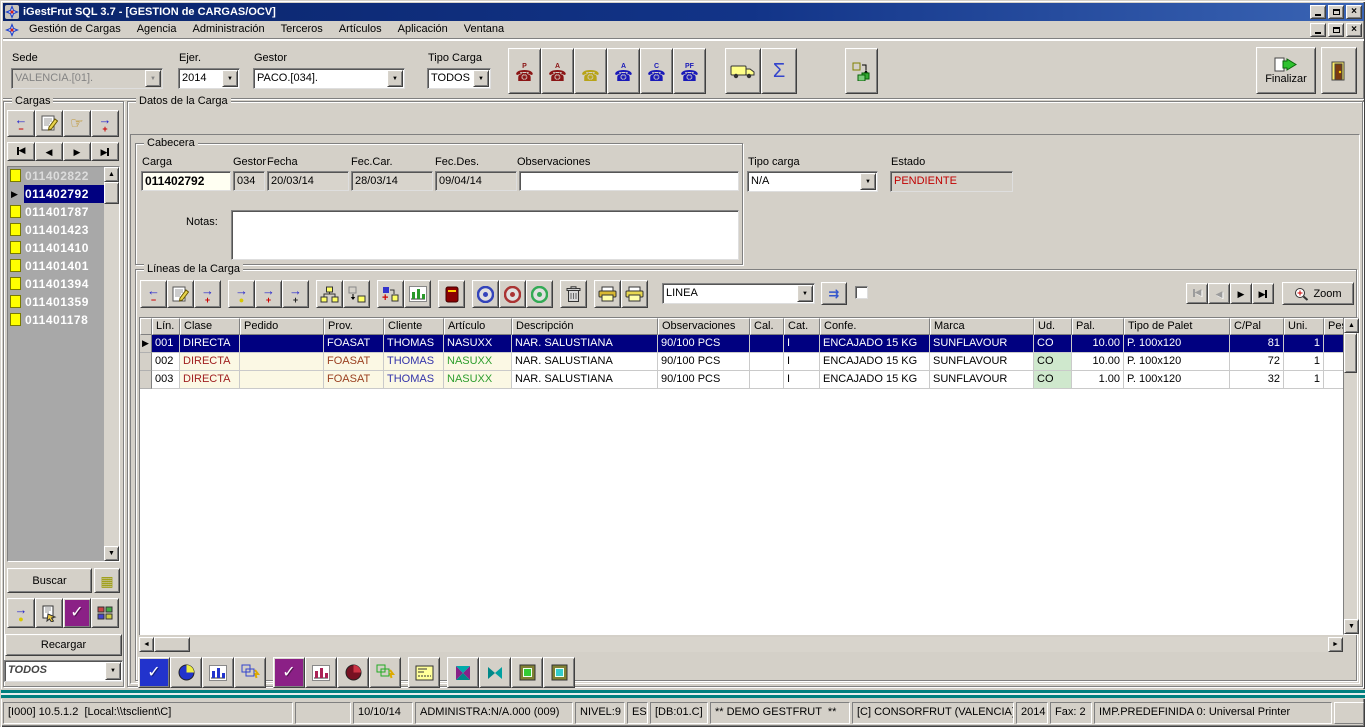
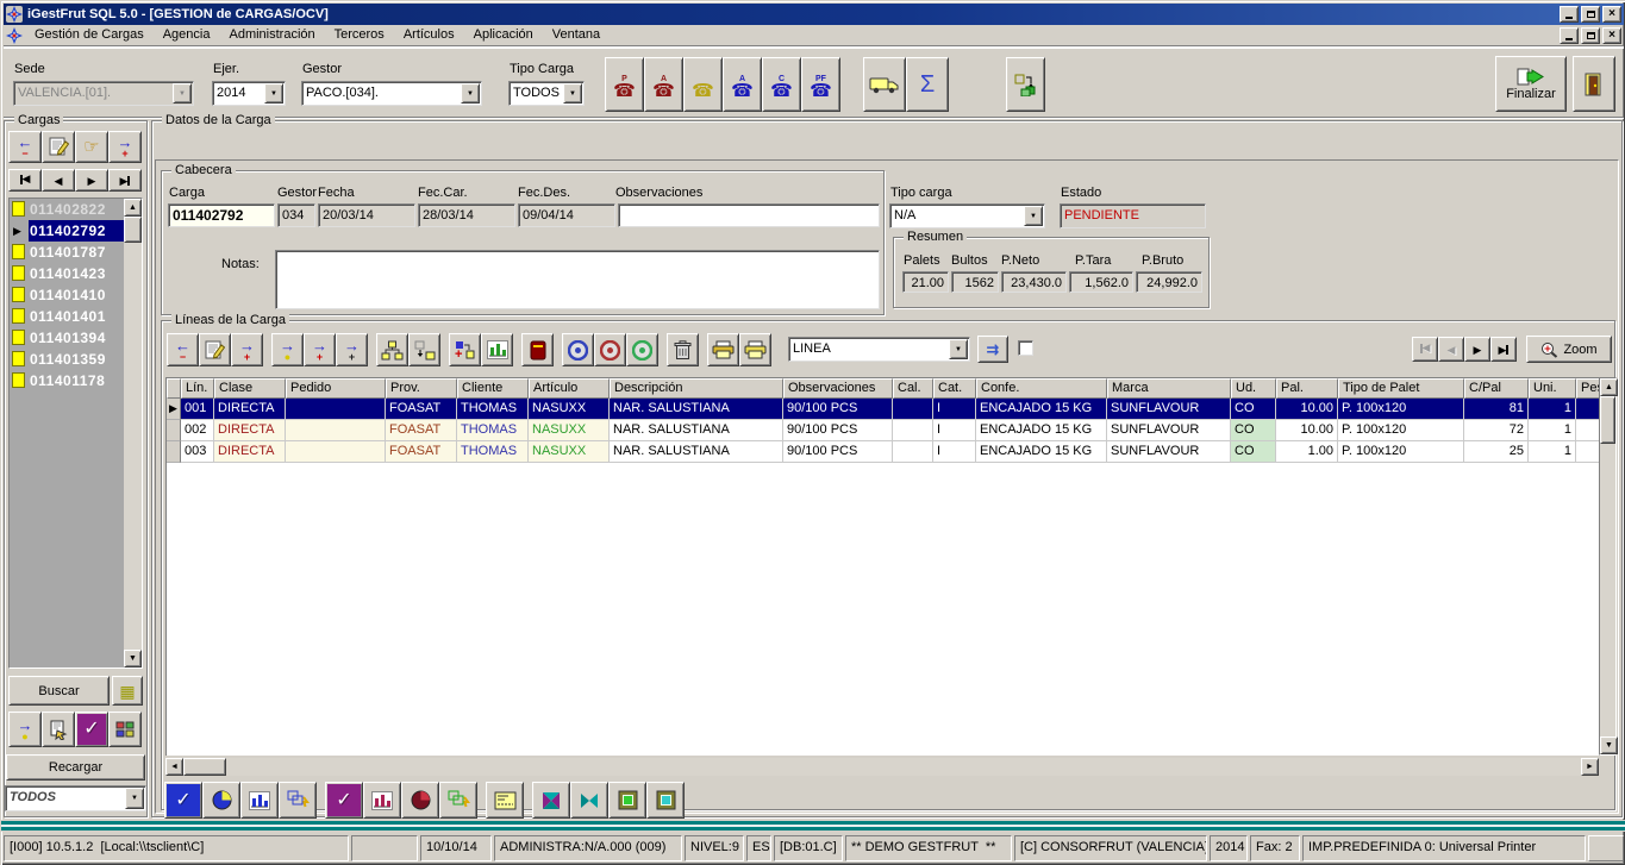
- iGestFrut SQL 3.7 - [GESTION de CARGAS/OCV]
+ iGestFrut SQL 5.0 - [GESTION de CARGAS/OCV]
  ×
  Gestión de Cargas
  Agencia
  Administración
  Terceros
  Artículos
  Aplicación
  Ventana
  ×
  Sede
  VALENCIA.[01].
  Ejer.
  2014
  Gestor
  PACO.[034].
  Tipo Carga
  TODOS
  ☎
  ☎
  ☎
  ☎
  ☎
  ☎
  Σ
  Finalizar
  Cargas
  ←
  −
  ☞
  →
  +
  ◀
  ◀
  ▶
  ▶
  011402822
  011402792
  011401787
  011401423
  011401410
  011401401
  011401394
  011401359
  011401178
  Buscar
  ▦
  →
  ●
  ✓
  Recargar
  TODOS
  Datos de la Carga
  Cabecera
  Carga
  Gestor
  Fecha
  Fec.Car.
  Fec.Des.
  Observaciones
  011402792
  034
  20/03/14
  28/03/14
  09/04/14
  Notas:
  Tipo carga
  N/A
  Estado
  PENDIENTE
+ Resumen
+ Palets
+ Bultos
+ P.Neto
+ P.Tara
+ P.Bruto
+ 21.00
+ 1562
+ 23,430.0
+ 1,562.0
+ 24,992.0
  Líneas de la Carga
  ←
  −
  →
  +
  →
  ●
  →
  +
  →
  +
  +
  LINEA
  ⇉
  ◀
  ◀
  ▶
  ▶
  Zoom
  Lín.
  Clase
  Pedido
  Prov.
  Cliente
  Artículo
  Descripción
  Observaciones
  Cal.
  Cat.
  Confe.
  Marca
  Ud.
  Pal.
  Tipo de Palet
  C/Pal
  Uni.
  ▶
  001
  DIRECTA
  FOASAT
  THOMAS
  NASUXX
  NAR. SALUSTIANA
  90/100 PCS
  I
  ENCAJADO 15 KG
  SUNFLAVOUR
  CO
  10.00
  P. 100x120
  81
  1
  002
  DIRECTA
  FOASAT
  THOMAS
  NASUXX
  NAR. SALUSTIANA
  90/100 PCS
  I
  ENCAJADO 15 KG
  SUNFLAVOUR
  CO
  10.00
  P. 100x120
  72
  1
  003
  DIRECTA
  FOASAT
  THOMAS
  NASUXX
  NAR. SALUSTIANA
  90/100 PCS
  I
  ENCAJADO 15 KG
  SUNFLAVOUR
  CO
  1.00
  P. 100x120
- 32
+ 25
  1
  ✓
  ✓
  [I000] 10.5.1.2 [Local:\\tsclient\C]
  10/10/14
  ADMINISTRA:N/A.000 (009)
  NIVEL:9
  ES
  [DB:01.C]
  ** DEMO GESTFRUT **
  [C] CONSORFRUT (VALENCIA)
  2014
  Fax: 2
  IMP.PREDEFINIDA 0: Universal Printer
